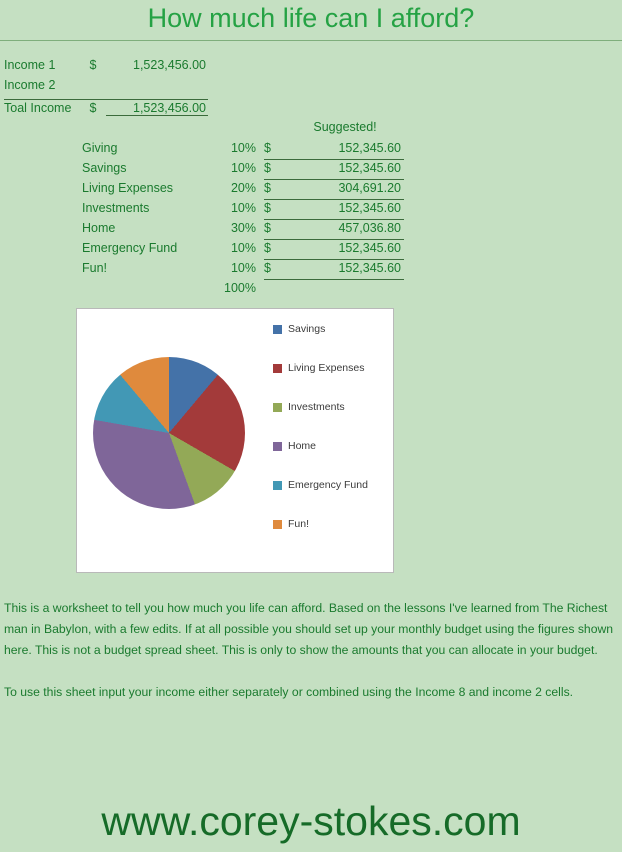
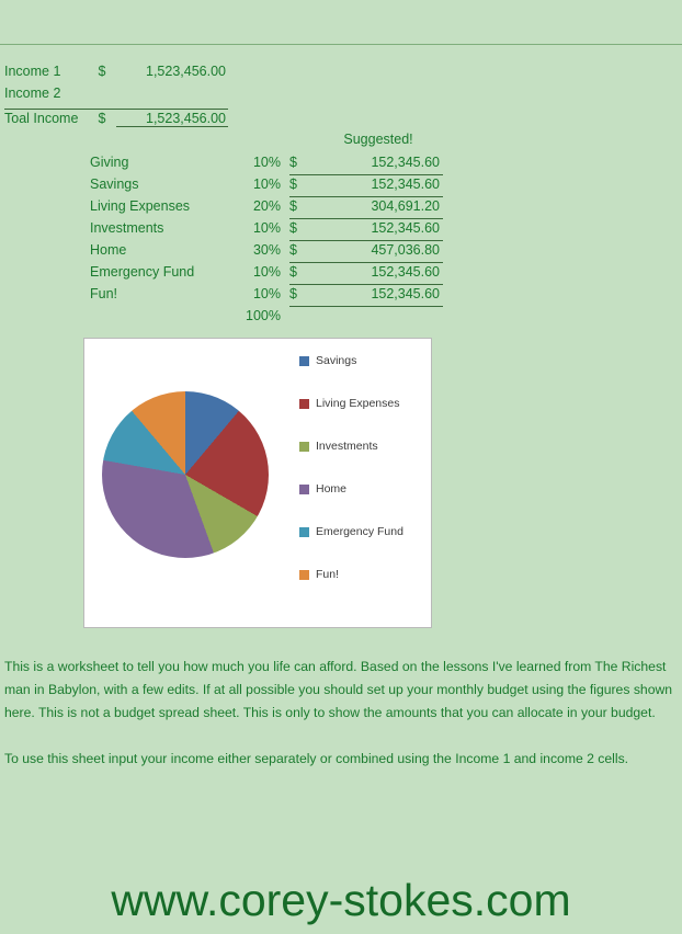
- How much life can I afford?
  Income 1
  $
  1,523,456.00
  Income 2
  Toal Income
  $
  1,523,456.00
  Suggested!
  Giving
  10%
  $
  152,345.60
  Savings
  10%
  $
  152,345.60
  Living Expenses
  20%
  $
  304,691.20
  Investments
  10%
  $
  152,345.60
  Home
  30%
  $
  457,036.80
  Emergency Fund
  10%
  $
  152,345.60
  Fun!
  10%
  $
  152,345.60
  100%
  Savings
  Living Expenses
  Investments
  Home
  Emergency Fund
  Fun!
  This is a worksheet to tell you how much you life can afford. Based on the lessons I've learned from The Richest man in Babylon, with a few edits. If at all possible you should set up your monthly budget using the figures shown here. This is not a budget spread sheet. This is only to show the amounts that you can allocate in your budget.
- To use this sheet input your income either separately or combined using the Income 8 and income 2 cells.
+ To use this sheet input your income either separately or combined using the Income 1 and income 2 cells.
  www.corey-stokes.com
